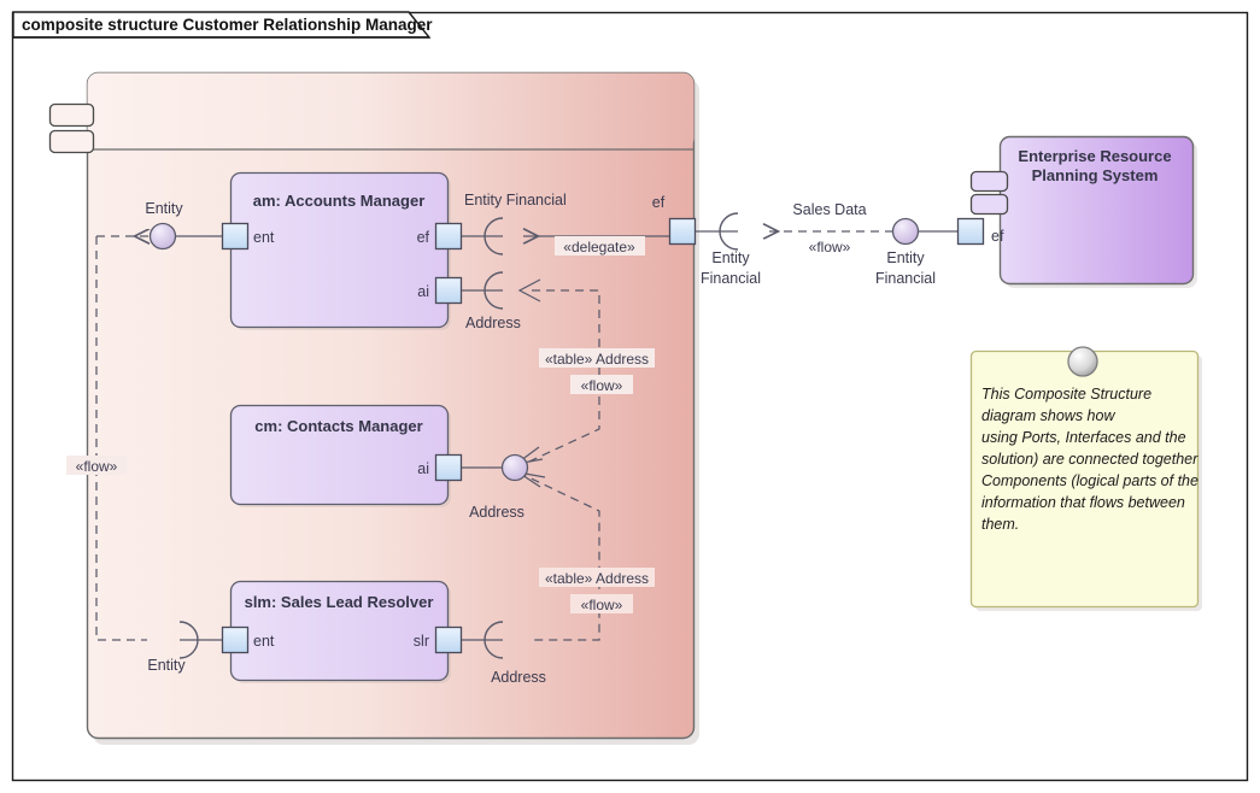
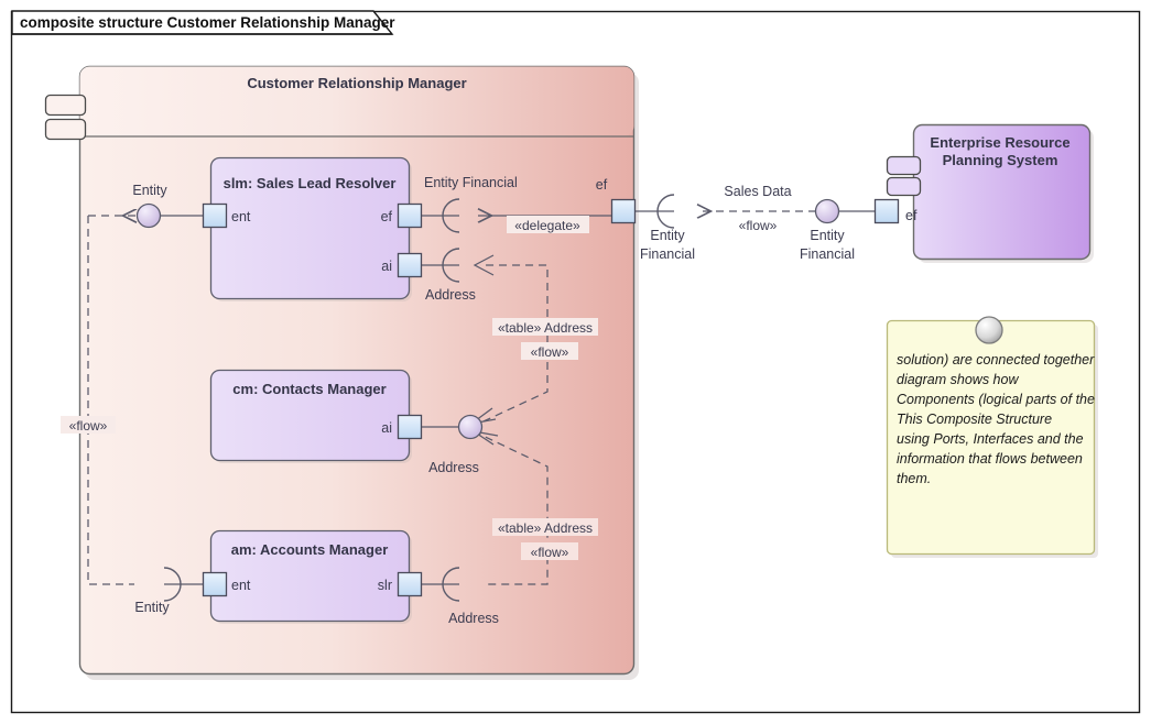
  composite structure Customer Relationship Manager
+ Customer Relationship Manager
- am: Accounts Manager
+ slm: Sales Lead Resolver
  cm: Contacts Manager
- slm: Sales Lead Resolver
+ am: Accounts Manager
  Enterprise Resource
  Planning System
  ent
  ef
  ai
  ai
  ent
  slr
  ef
  ef
  Entity
  Entity
  Entity Financial
  Address
  Address
  Address
  Entity
  Financial
  Entity
  Financial
  «delegate»
  Sales Data
  «flow»
  «flow»
  «table» Address
  «flow»
  «table» Address
  «flow»
- This Composite Structure
+ solution) are connected together
  diagram shows how
- using Ports, Interfaces and the
+ Components (logical parts of the
- solution) are connected together
+ This Composite Structure
- Components (logical parts of the
+ using Ports, Interfaces and the
  information that flows between
  them.
